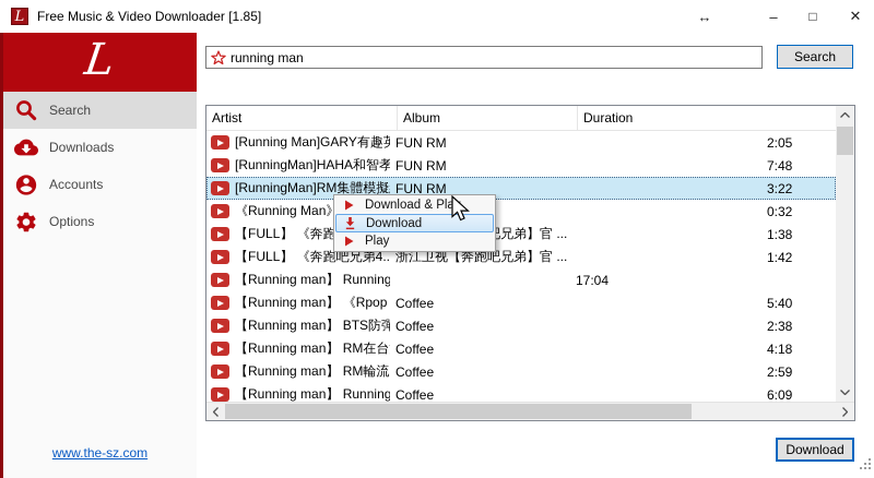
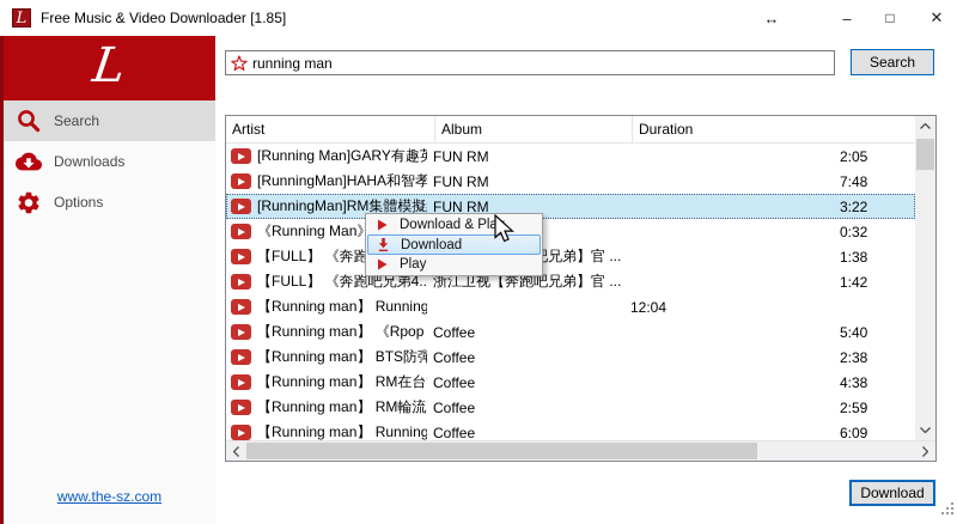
  L
  Free Music & Video Downloader [1.85]
  ↔
  –
  □
  ✕
  Search
  Downloads
- Accounts
  Options
  www.the-sz.com
  running man
  Search
  Artist
  Album
  Duration
  [Running Man]GARY有趣英
  FUN RM
  2:05
  [RunningMan]HAHA和智孝
  FUN RM
  7:48
  [RunningMan]RM集體模擬
  FUN RM
  3:22
  0:32
  1:38
  【FULL】 《奔跑吧兄弟4..
  浙江卫视【奔跑吧兄弟】官 ...
  1:42
  【Running man】 Running
- 17:04
+ 12:04
  【Running man】 《Rpop
  Coffee
  5:40
  【Running man】 BTS防彈
  Coffee
  2:38
  【Running man】 RM在台
  Coffee
- 4:18
+ 4:38
  【Running man】 RM輪流
  Coffee
  2:59
  【Running man】 Running
  Coffee
  6:09
  Download & Pla
  Download
  Play
  Download
